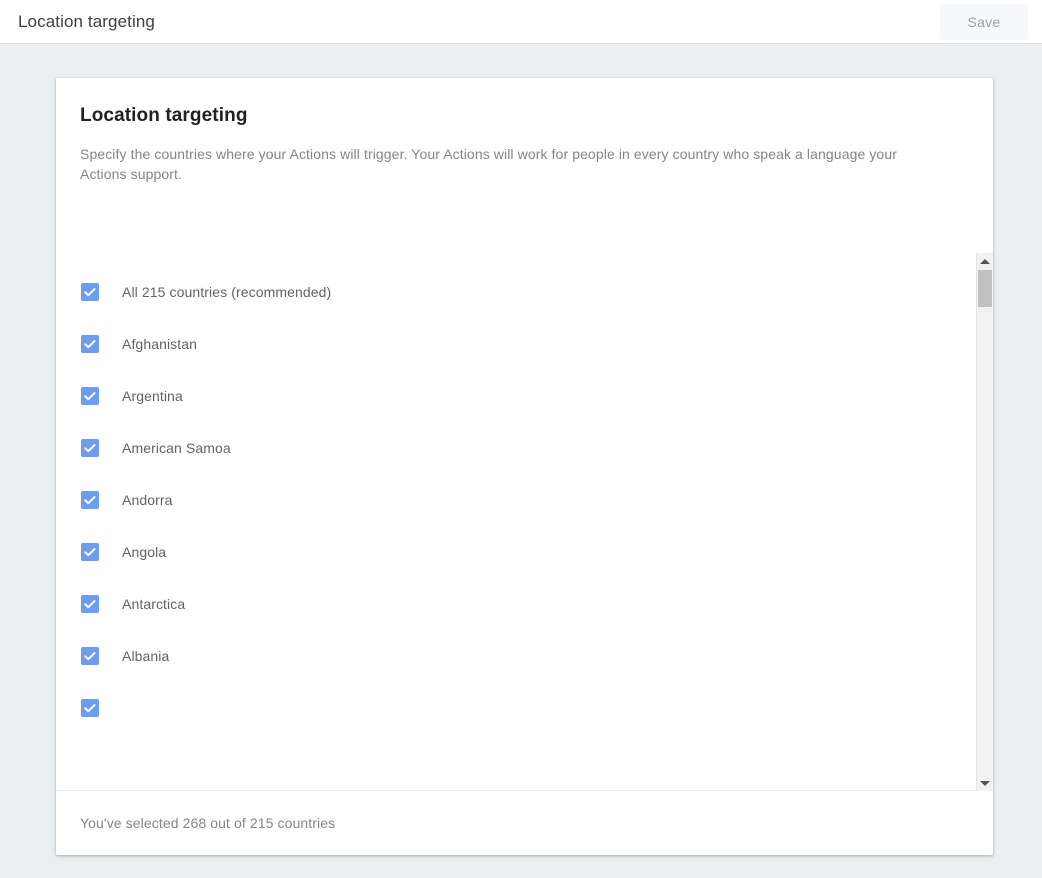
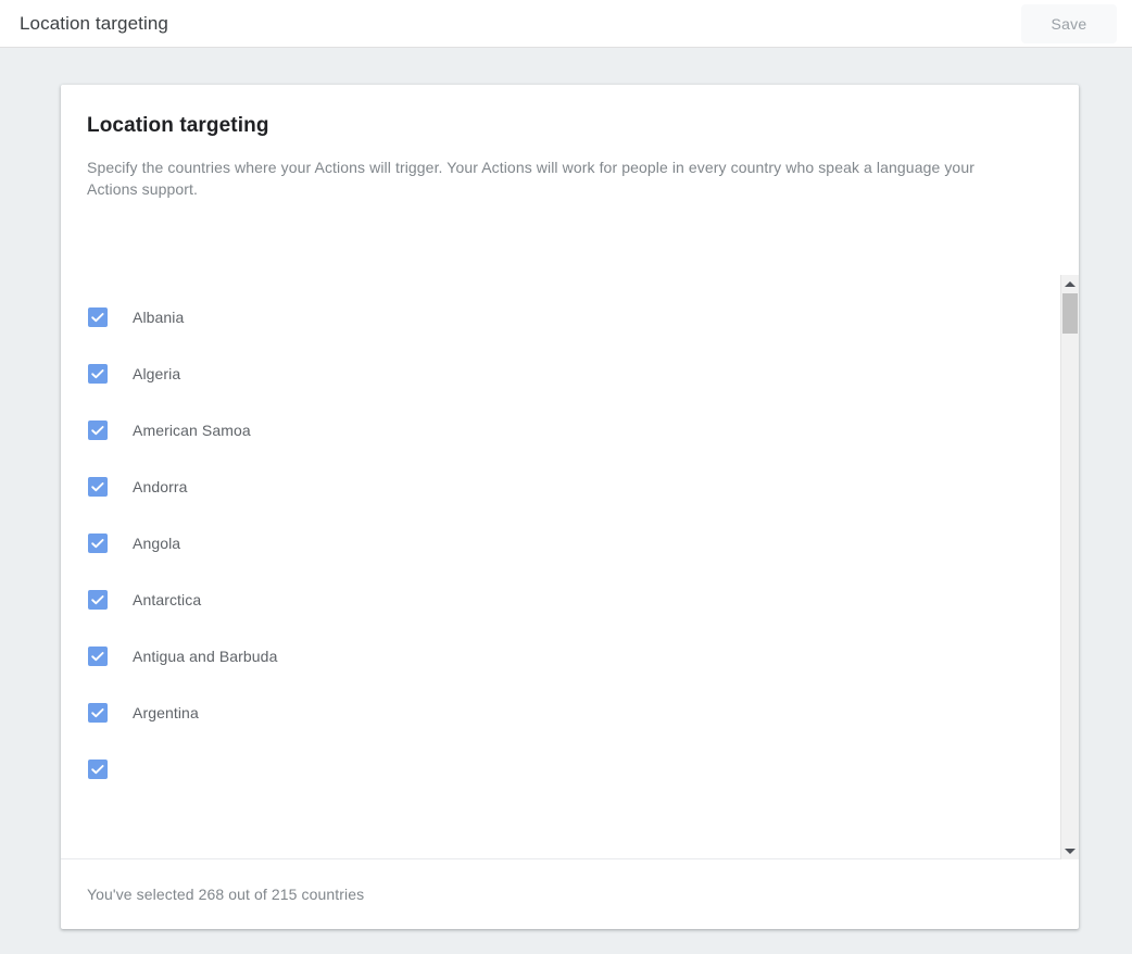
  Location targeting
  Save
  Location targeting
  Specify the countries where your Actions will trigger. Your Actions will work for people in every country who speak a language your Actions support.
- All 215 countries (recommended)
- Afghanistan
- Argentina
+ Albania
+ Algeria
  American Samoa
  Andorra
  Angola
  Antarctica
+ Antigua and Barbuda
- Albania
+ Argentina
  You've selected 268 out of 215 countries
